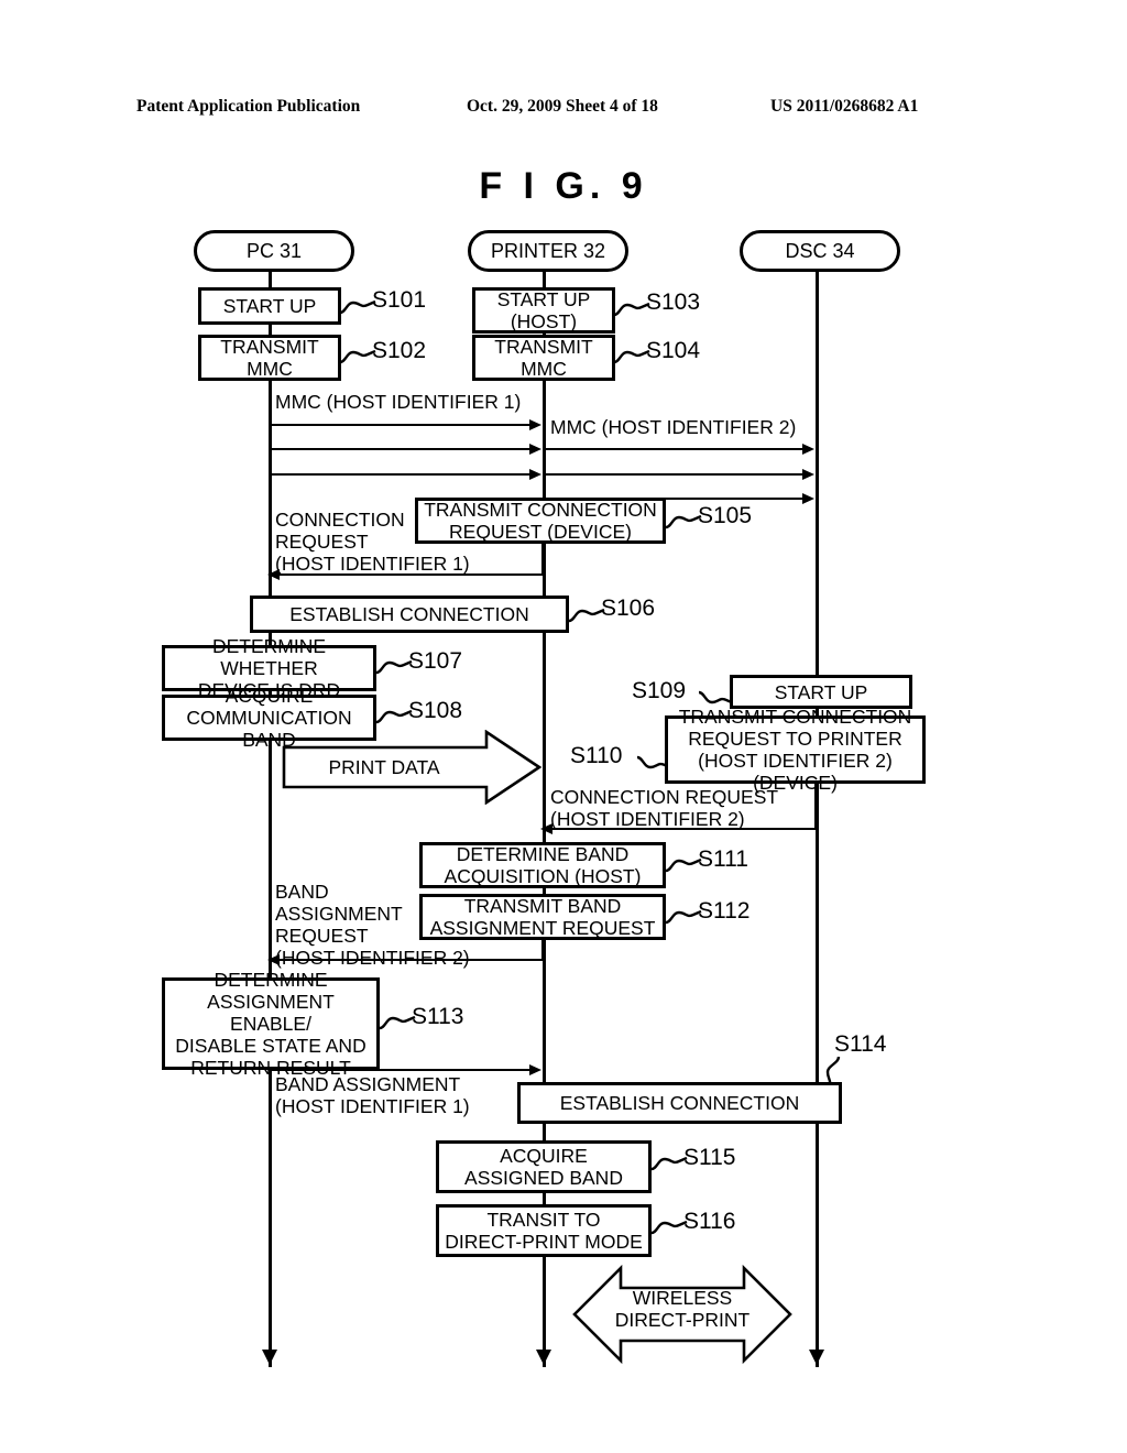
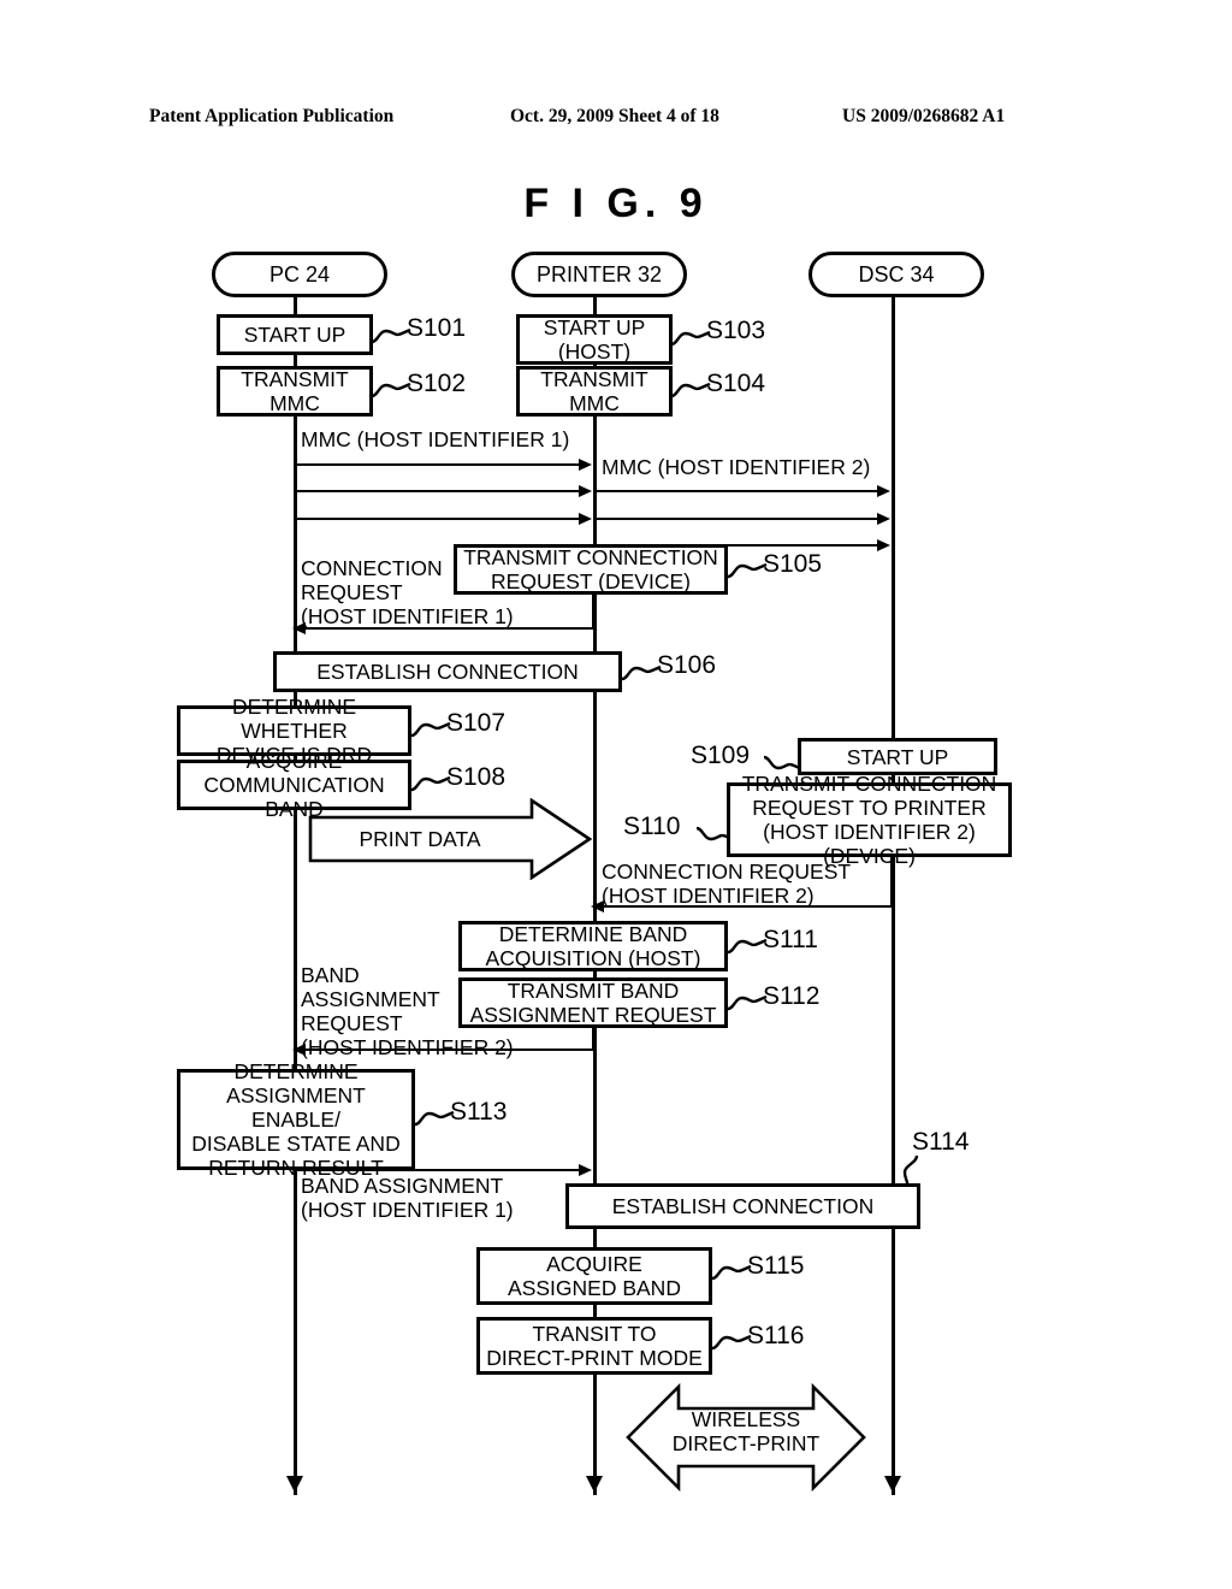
  Patent Application Publication
  Oct. 29, 2009 Sheet 4 of 18
- US 2011/0268682 A1
+ US 2009/0268682 A1
  F I G. 9
- PC 31
+ PC 24
  PRINTER 32
  DSC 34
  START UP
  S101
  TRANSMIT
  MMC
  S102
  START UP
  (HOST)
  S103
  TRANSMIT
  MMC
  S104
  MMC (HOST IDENTIFIER 1)
  MMC (HOST IDENTIFIER 2)
  TRANSMIT CONNECTION
  REQUEST (DEVICE)
  S105
  CONNECTION
  REQUEST
  (HOST IDENTIFIER 1)
  ESTABLISH CONNECTION
  S106
  DETERMINE WHETHER
  DEVICE IS DRD
  S107
  ACQUIRE
  COMMUNICATION BAND
  S108
  PRINT DATA
  S109
  START UP
  S110
  TRANSMIT CONNECTION
  REQUEST TO PRINTER
  (HOST IDENTIFIER 2) (DEVICE)
  CONNECTION REQUEST
  (HOST IDENTIFIER 2)
  DETERMINE BAND
  ACQUISITION (HOST)
  S111
  TRANSMIT BAND
  ASSIGNMENT REQUEST
  S112
  BAND
  ASSIGNMENT
  REQUEST
  (HOST IDENTIFIER 2)
  DETERMINE
  ASSIGNMENT ENABLE/
  DISABLE STATE AND
  RETURN RESULT
  S113
  BAND ASSIGNMENT
  (HOST IDENTIFIER 1)
  S114
  ESTABLISH CONNECTION
  ACQUIRE
  ASSIGNED BAND
  S115
  TRANSIT TO
  DIRECT-PRINT MODE
  S116
  WIRELESS
  DIRECT-PRINT
